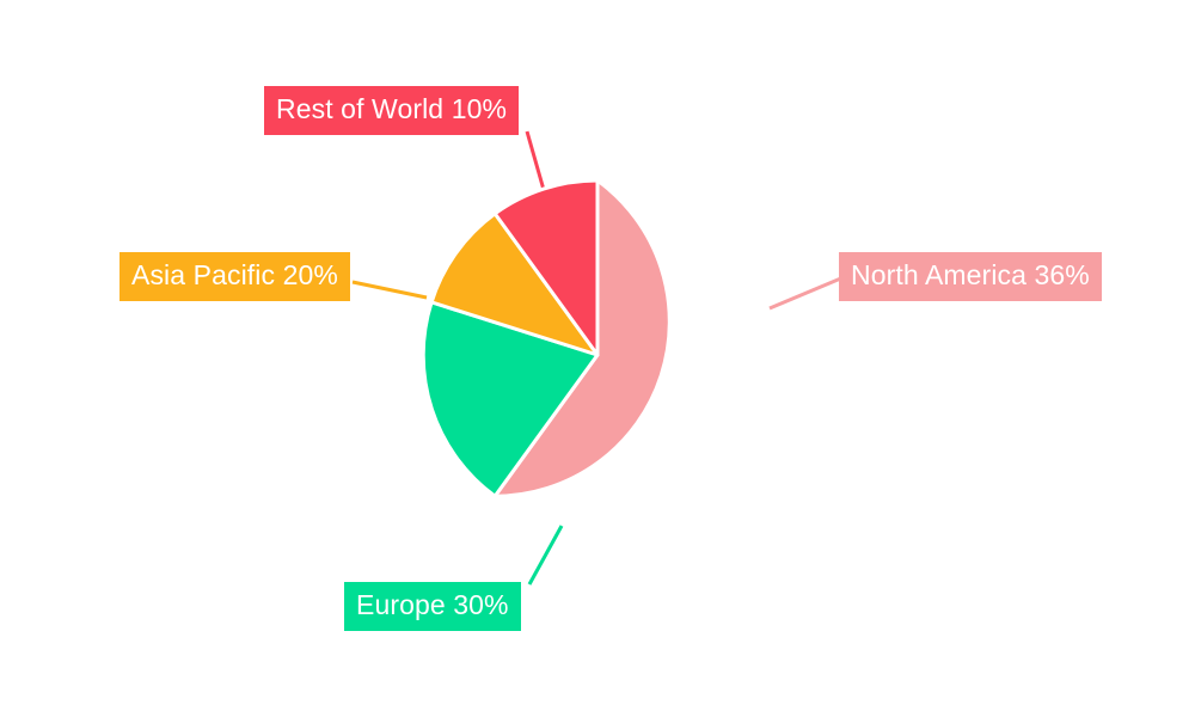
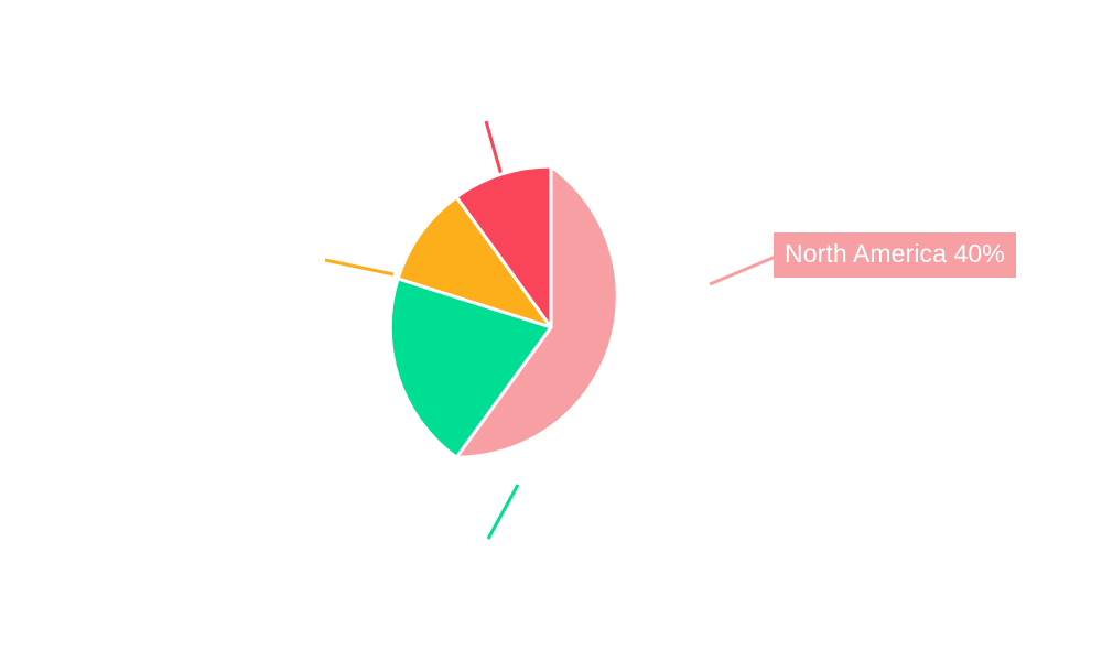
- North America 36%
+ North America 40%
- Europe 30%
- Asia Pacific 20%
- Rest of World 10%
